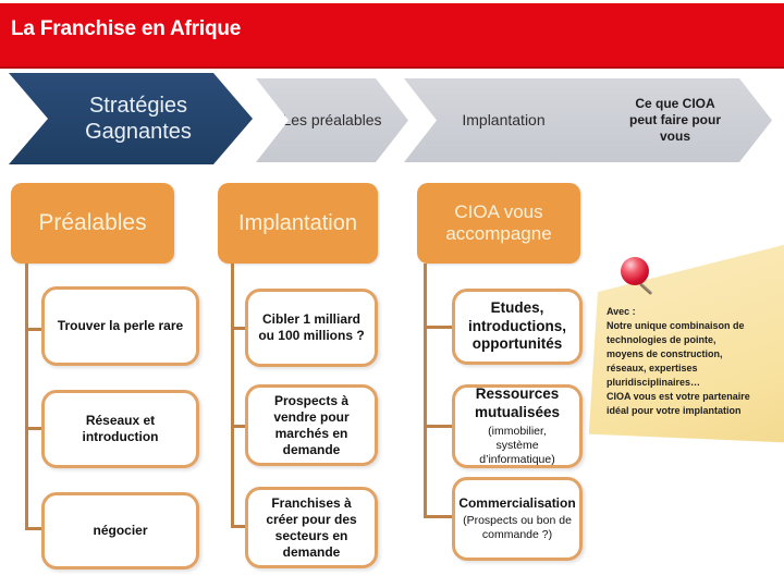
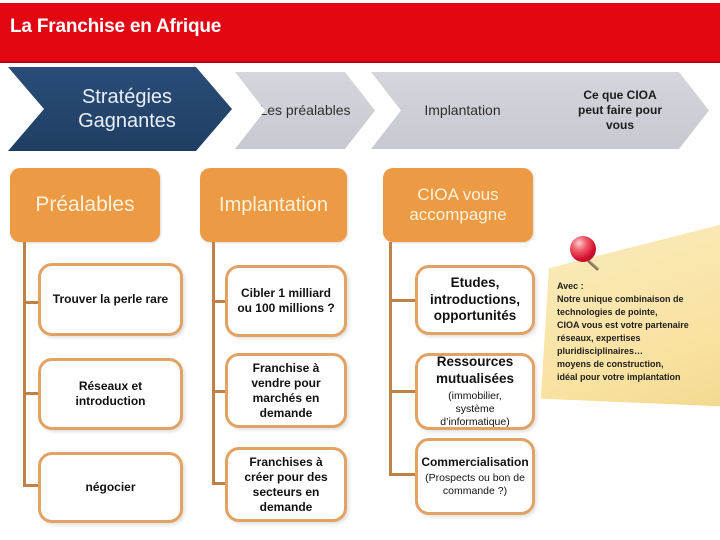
  La Franchise en Afrique
  Stratégies Gagnantes
  es préalables
  Implantation
  Ce que CIOA peut faire pour vous
  Préalables
  Implantation
  CIOA vous accompagne
  Trouver la perle rare
  Réseaux et introduction
  négocier
  Cibler 1 milliard ou 100 millions ?
- Prospects à vendre pour marchés en demande
+ Franchise à vendre pour marchés en demande
  Franchises à créer pour des secteurs en demande
  Etudes, introductions, opportunités
  Ressources mutualisées
  (immobilier, système d’informatique)
  Commercialisation
  (Prospects ou bon de commande ?)
  Avec :
  Notre unique combinaison de
  technologies de pointe,
- moyens de construction,
+ CIOA vous est votre partenaire
  réseaux, expertises
  pluridisciplinaires…
- CIOA vous est votre partenaire
+ moyens de construction,
  idéal pour votre implantation
